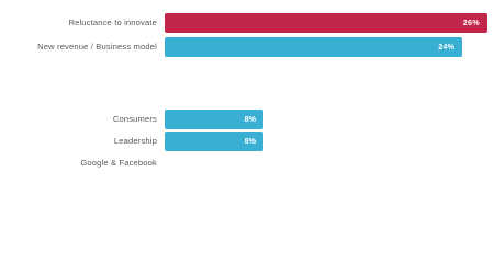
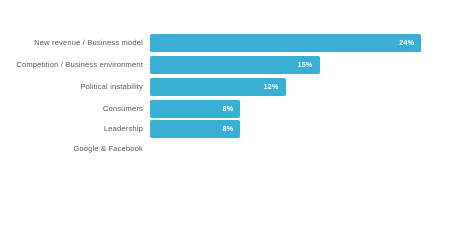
- Reluctance to innovate
- 26%
  New revenue / Business model
  24%
+ Competition / Business environment
+ 15%
+ Political instability
+ 12%
  Consumers
  8%
  Leadership
  8%
  Google & Facebook
